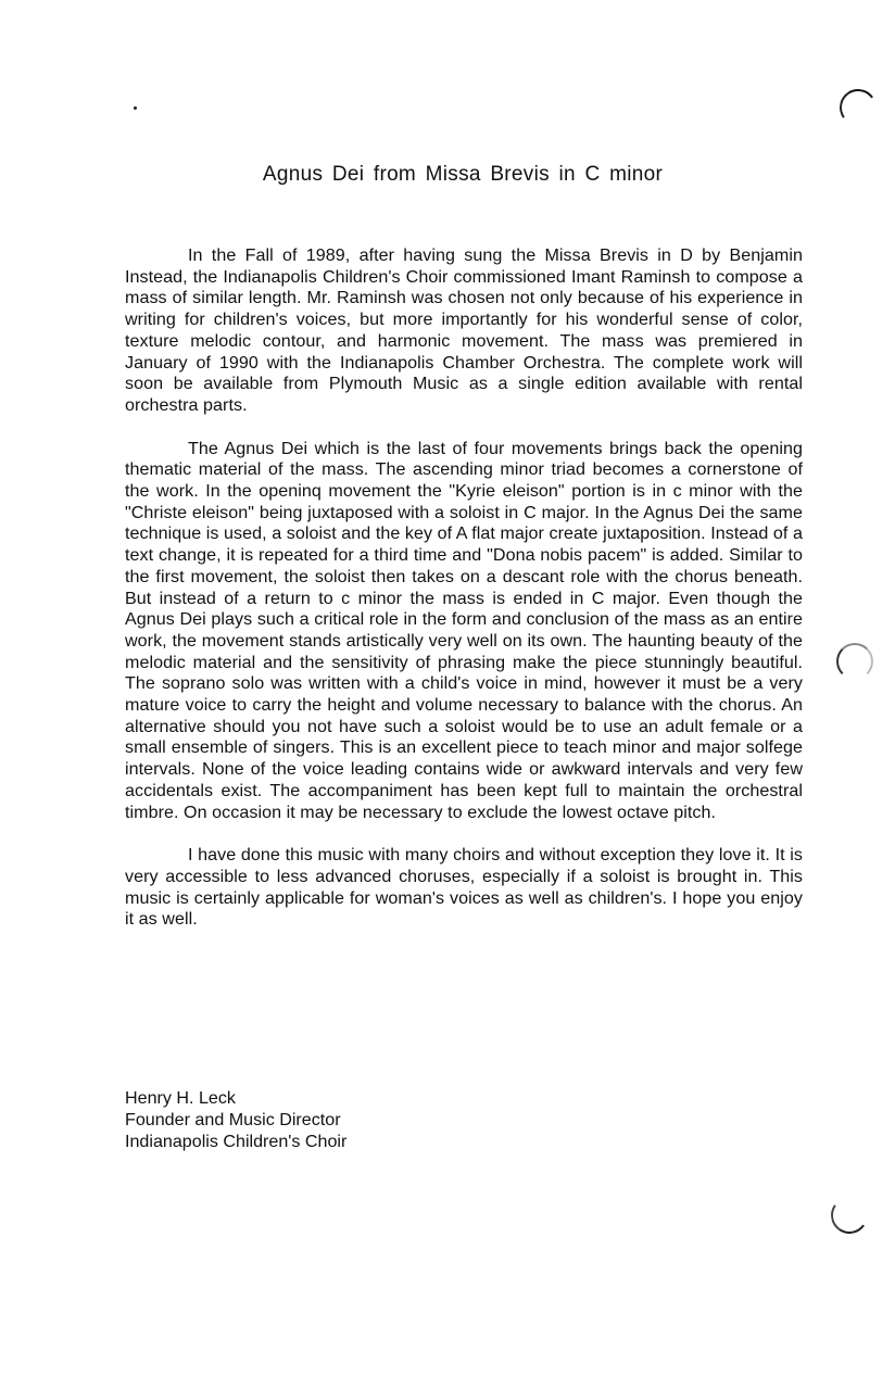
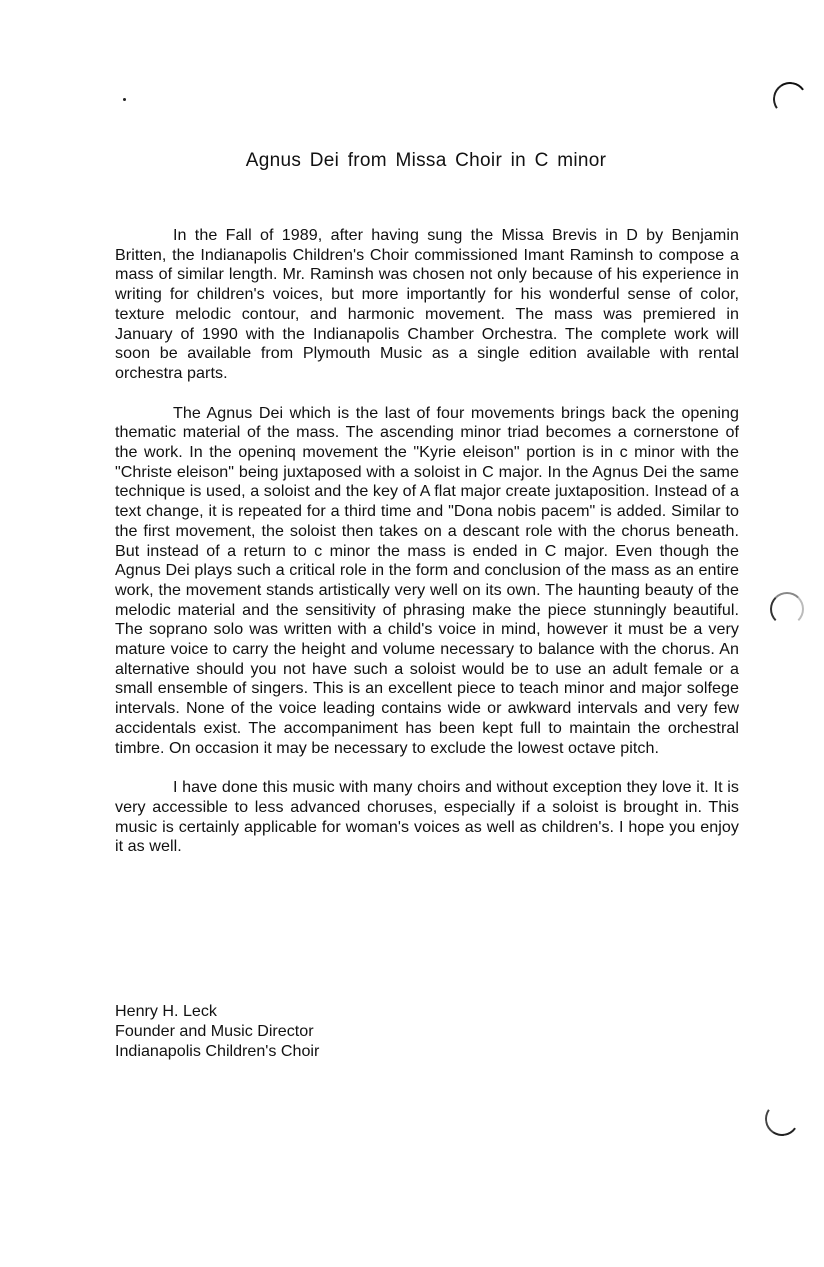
- Agnus Dei from Missa Brevis in C minor
+ Agnus Dei from Missa Choir in C minor
- In the Fall of 1989, after having sung the Missa Brevis in D by Benjamin Instead, the Indianapolis Children's Choir commissioned Imant Raminsh to compose a mass of similar length. Mr. Raminsh was chosen not only because of his experience in writing for children's voices, but more importantly for his wonderful sense of color, texture melodic contour, and harmonic movement. The mass was premiered in January of 1990 with the Indianapolis Chamber Orchestra. The complete work will soon be available from Plymouth Music as a single edition available with rental orchestra parts.
+ In the Fall of 1989, after having sung the Missa Brevis in D by Benjamin Britten, the Indianapolis Children's Choir commissioned Imant Raminsh to compose a mass of similar length. Mr. Raminsh was chosen not only because of his experience in writing for children's voices, but more importantly for his wonderful sense of color, texture melodic contour, and harmonic movement. The mass was premiered in January of 1990 with the Indianapolis Chamber Orchestra. The complete work will soon be available from Plymouth Music as a single edition available with rental orchestra parts.
  The Agnus Dei which is the last of four movements brings back the opening thematic material of the mass. The ascending minor triad becomes a cornerstone of the work. In the openinq movement the "Kyrie eleison" portion is in c minor with the "Christe eleison" being juxtaposed with a soloist in C major. In the Agnus Dei the same technique is used, a soloist and the key of A flat major create juxtaposition. Instead of a text change, it is repeated for a third time and "Dona nobis pacem" is added. Similar to the first movement, the soloist then takes on a descant role with the chorus beneath. But instead of a return to c minor the mass is ended in C major. Even though the Agnus Dei plays such a critical role in the form and conclusion of the mass as an entire work, the movement stands artistically very well on its own. The haunting beauty of the melodic material and the sensitivity of phrasing make the piece stunningly beautiful. The soprano solo was written with a child's voice in mind, however it must be a very mature voice to carry the height and volume necessary to balance with the chorus. An alternative should you not have such a soloist would be to use an adult female or a small ensemble of singers. This is an excellent piece to teach minor and major solfege intervals. None of the voice leading contains wide or awkward intervals and very few accidentals exist. The accompaniment has been kept full to maintain the orchestral timbre. On occasion it may be necessary to exclude the lowest octave pitch.
  I have done this music with many choirs and without exception they love it. It is very accessible to less advanced choruses, especially if a soloist is brought in. This music is certainly applicable for woman's voices as well as children's. I hope you enjoy it as well.
  Henry H. Leck
  Founder and Music Director
  Indianapolis Children's Choir
